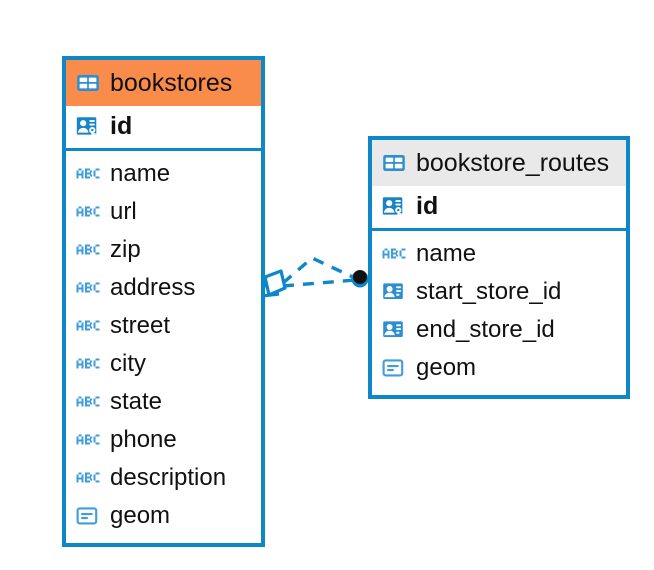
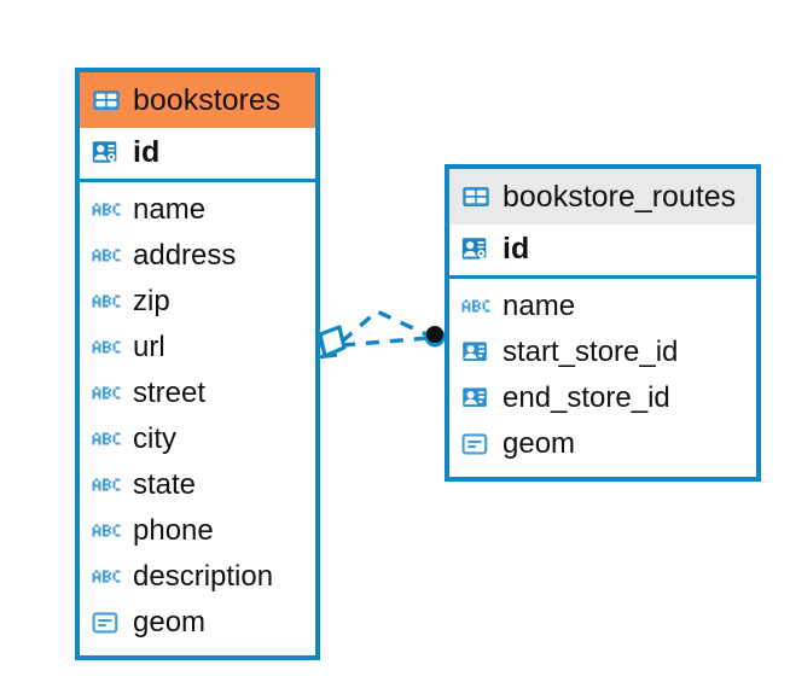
  bookstores
  id
  name
- url
+ address
  zip
- address
+ url
  street
  city
  state
  phone
  description
  geom
  bookstore_routes
  id
  name
  start_store_id
  end_store_id
  geom
